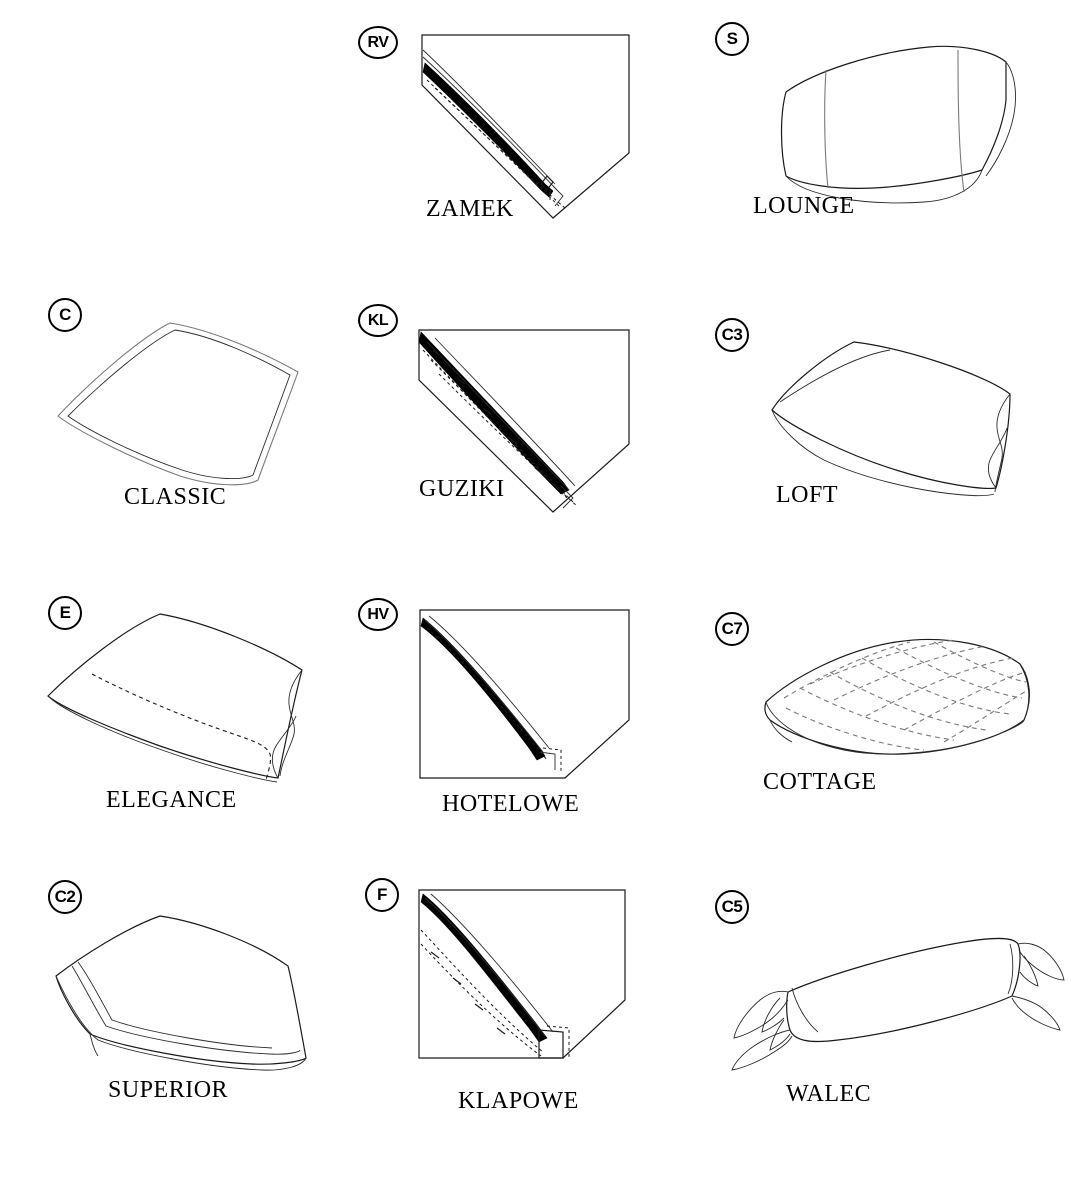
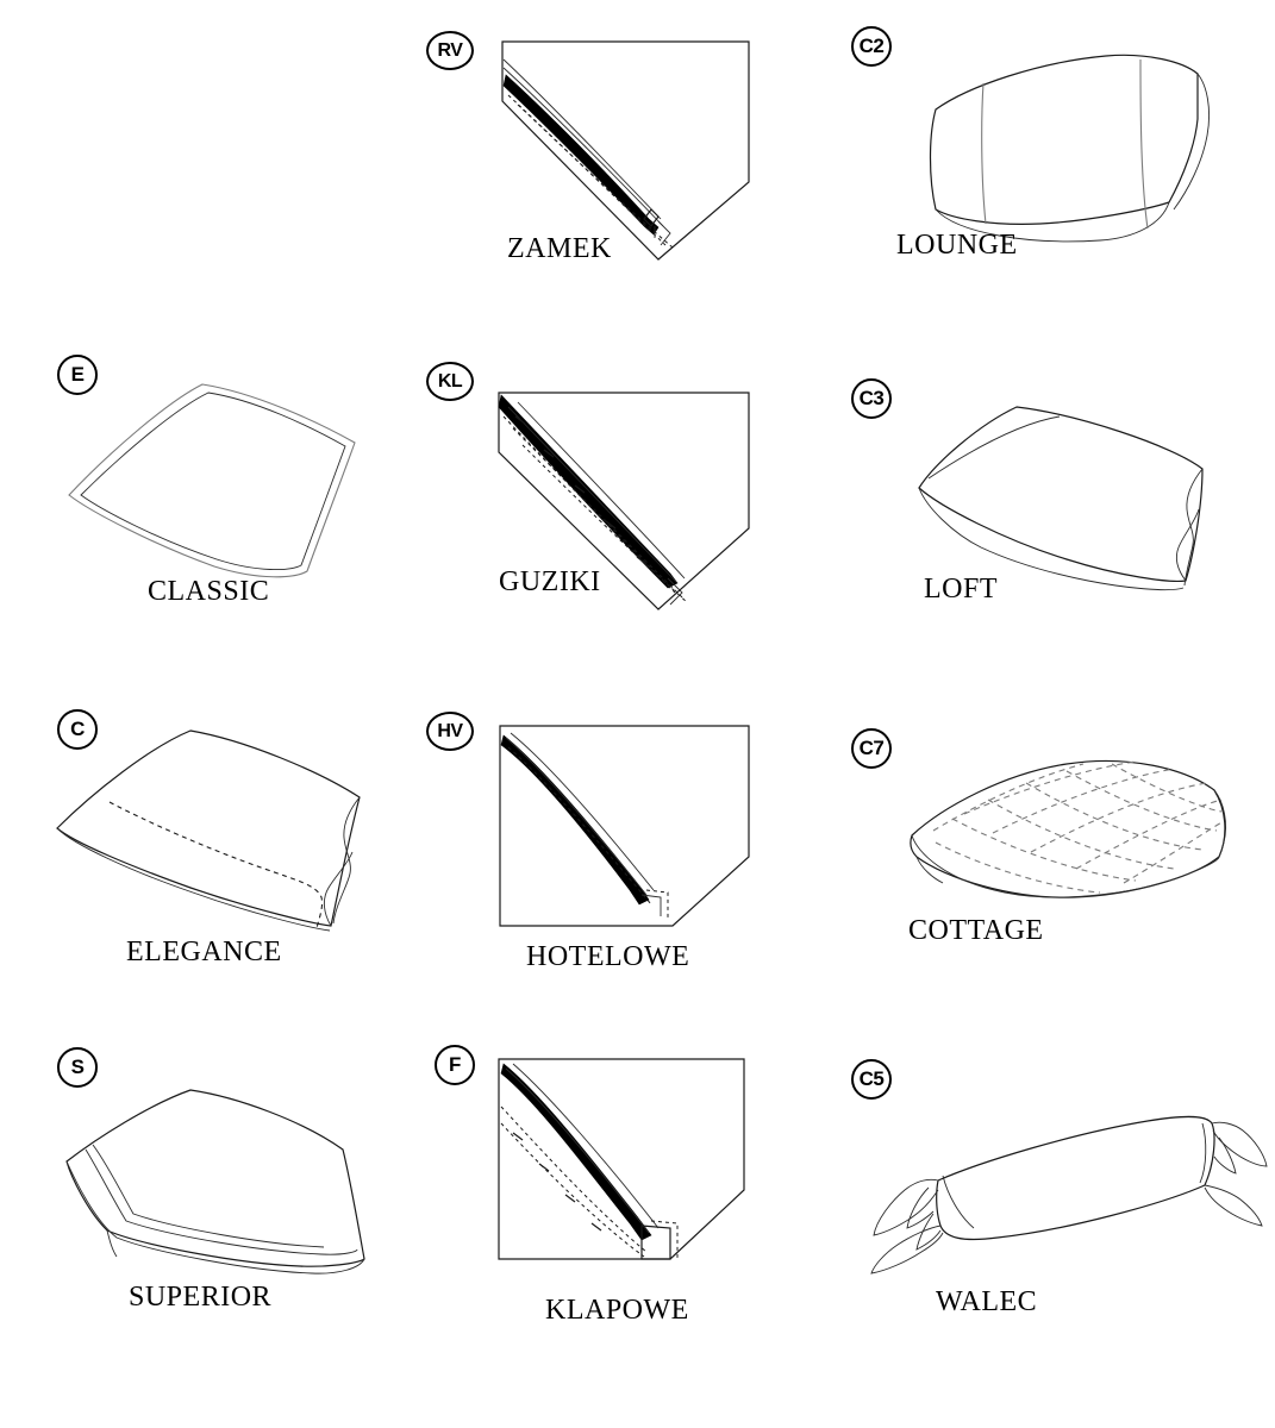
  RV
  ZAMEK
- S
+ C2
  LOUNGE
- C
+ E
  CLASSIC
  KL
  GUZIKI
  C3
  LOFT
- E
+ C
  ELEGANCE
  HV
  HOTELOWE
  C7
  COTTAGE
- C2
+ S
  SUPERIOR
  F
  KLAPOWE
  C5
  WALEC
